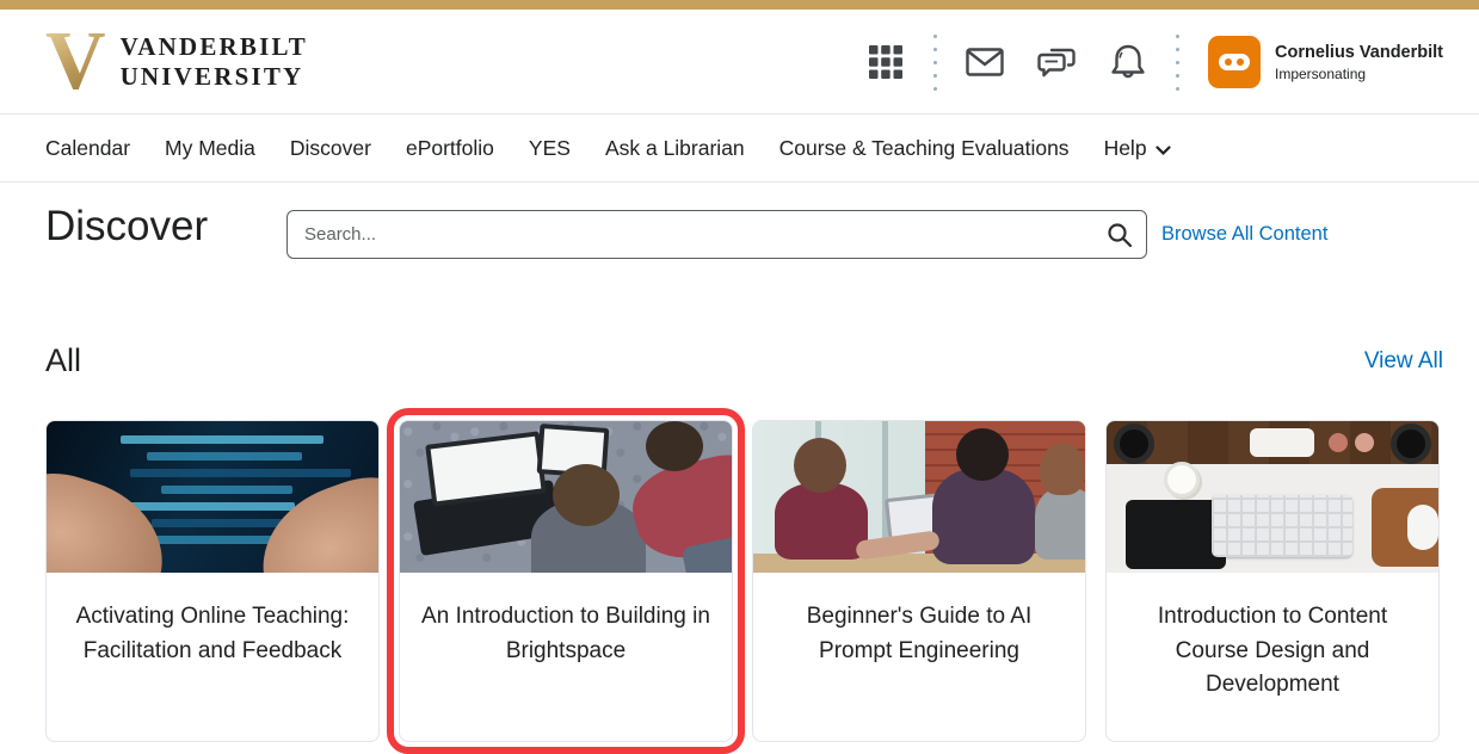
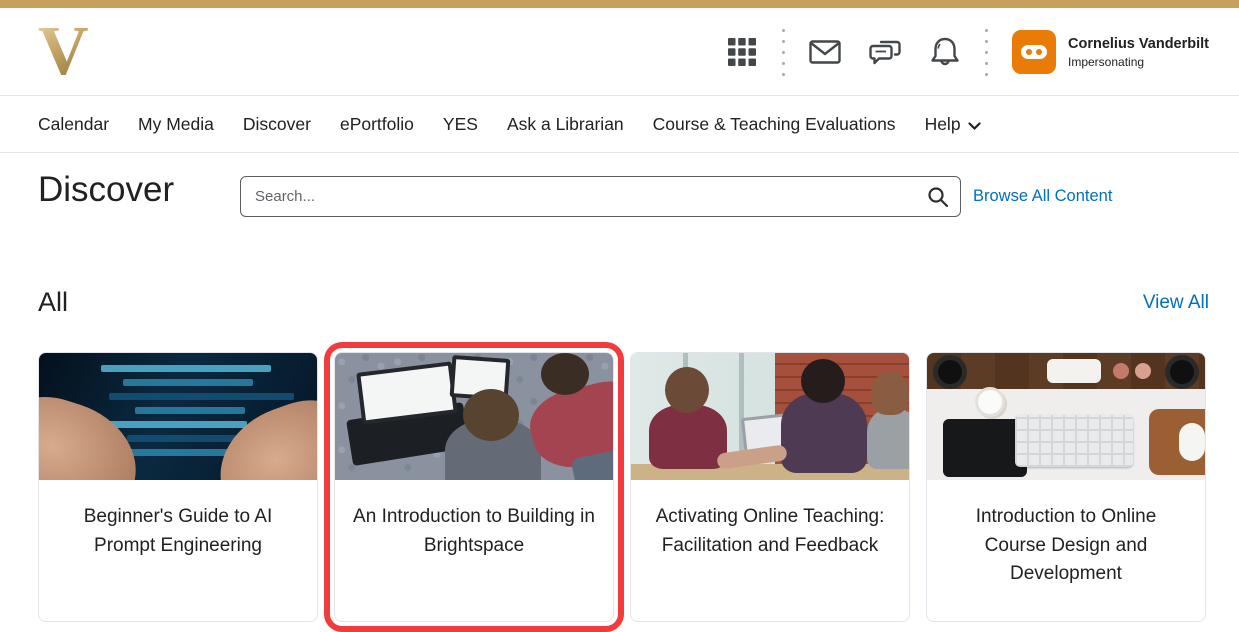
  V
- VANDERBILT
- UNIVERSITY
  Cornelius Vanderbilt
  Impersonating
  Calendar
  My Media
  Discover
  ePortfolio
  YES
  Ask a Librarian
  Course & Teaching Evaluations
  Help
  Discover
  Search...
  Browse All Content
  All
  View All
- Activating Online Teaching: Facilitation and Feedback
+ Beginner's Guide to AI Prompt Engineering
  An Introduction to Building in Brightspace
- Beginner's Guide to AI Prompt Engineering
+ Activating Online Teaching: Facilitation and Feedback
- Introduction to Content Course Design and Development
+ Introduction to Online Course Design and Development
